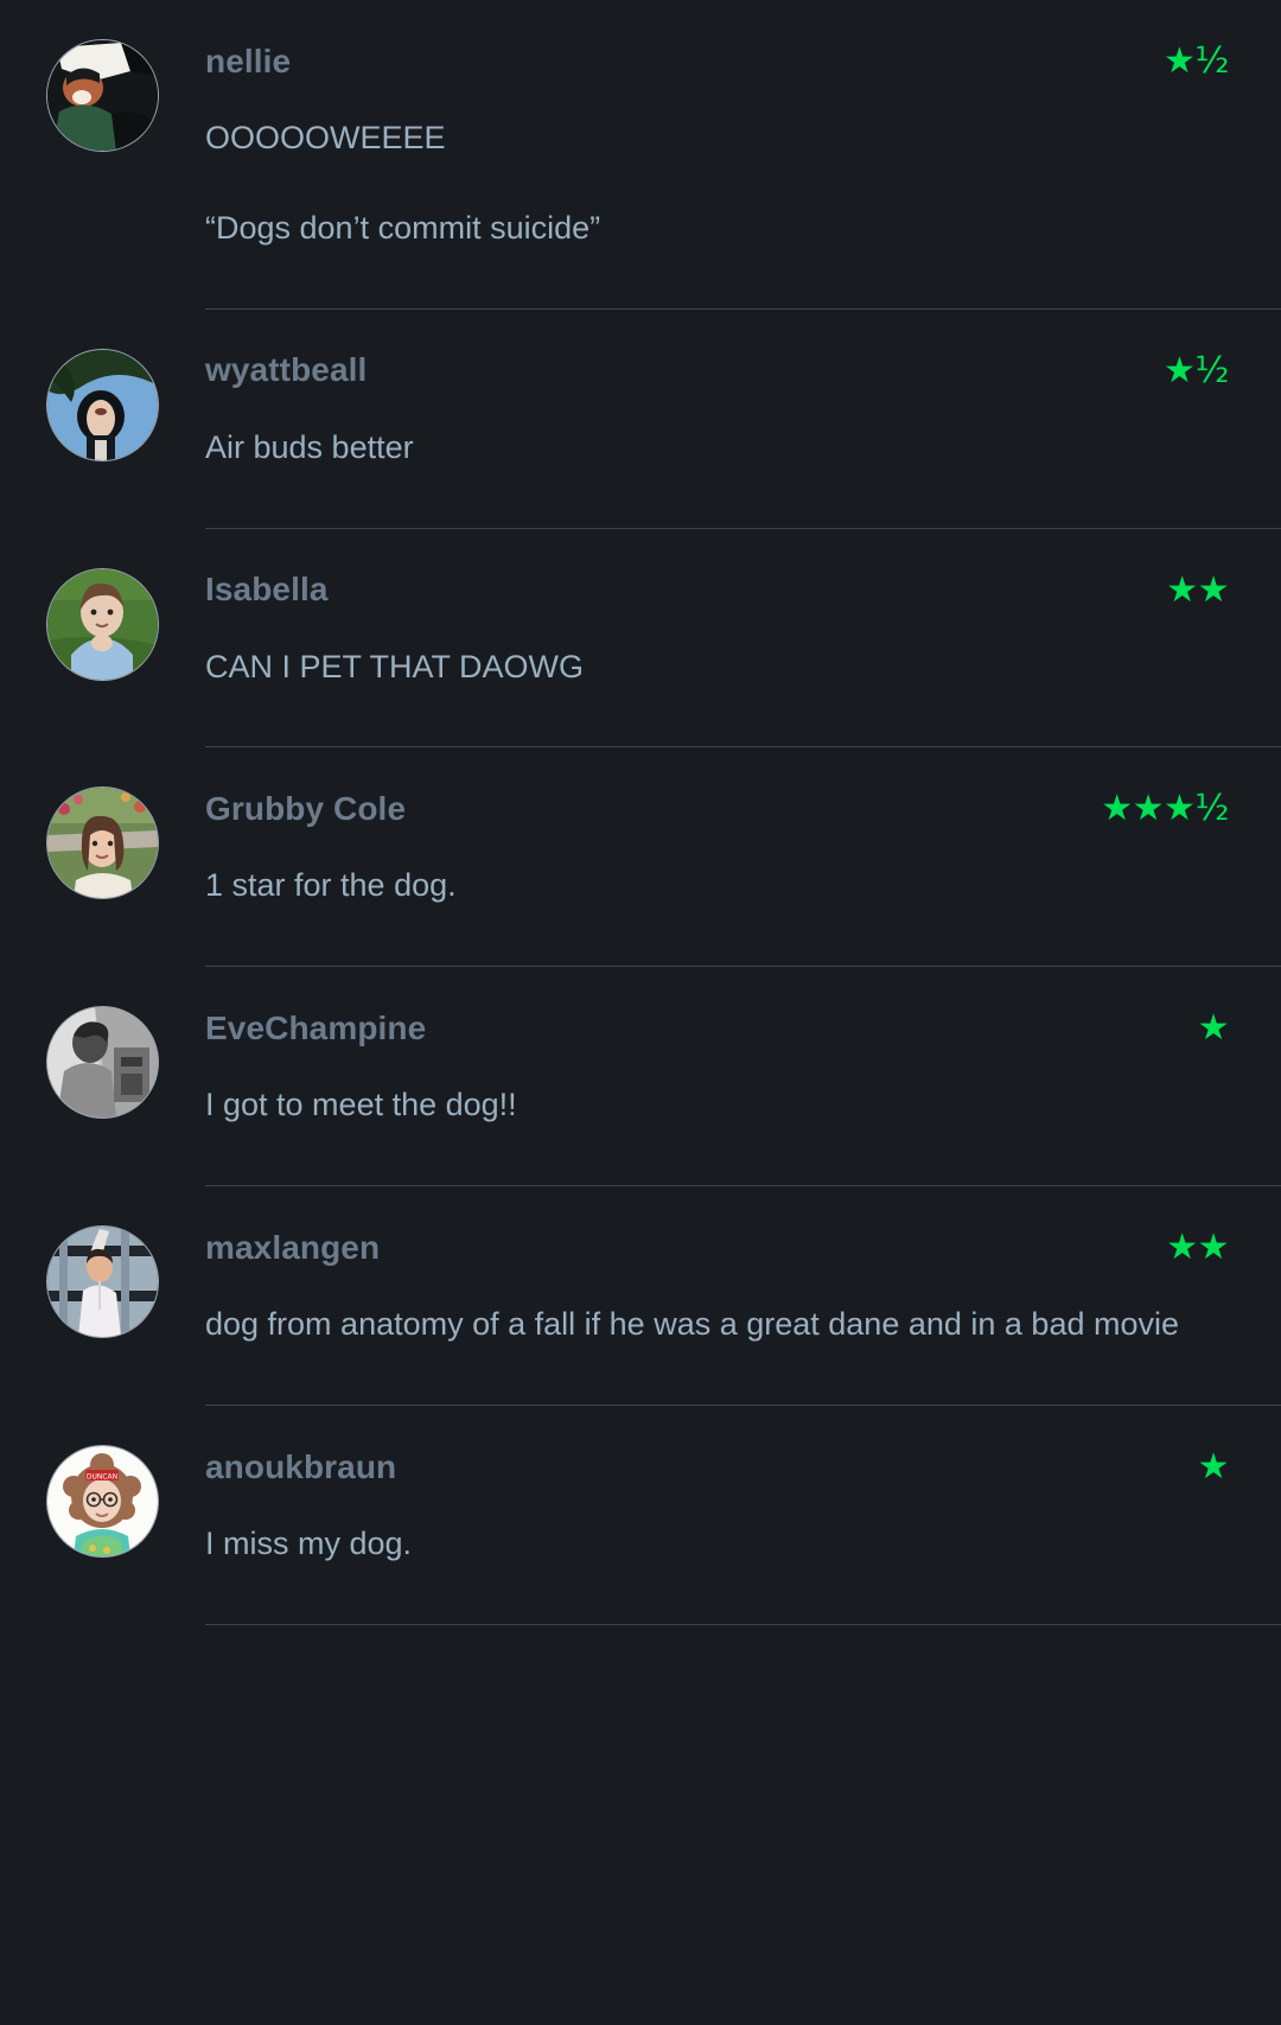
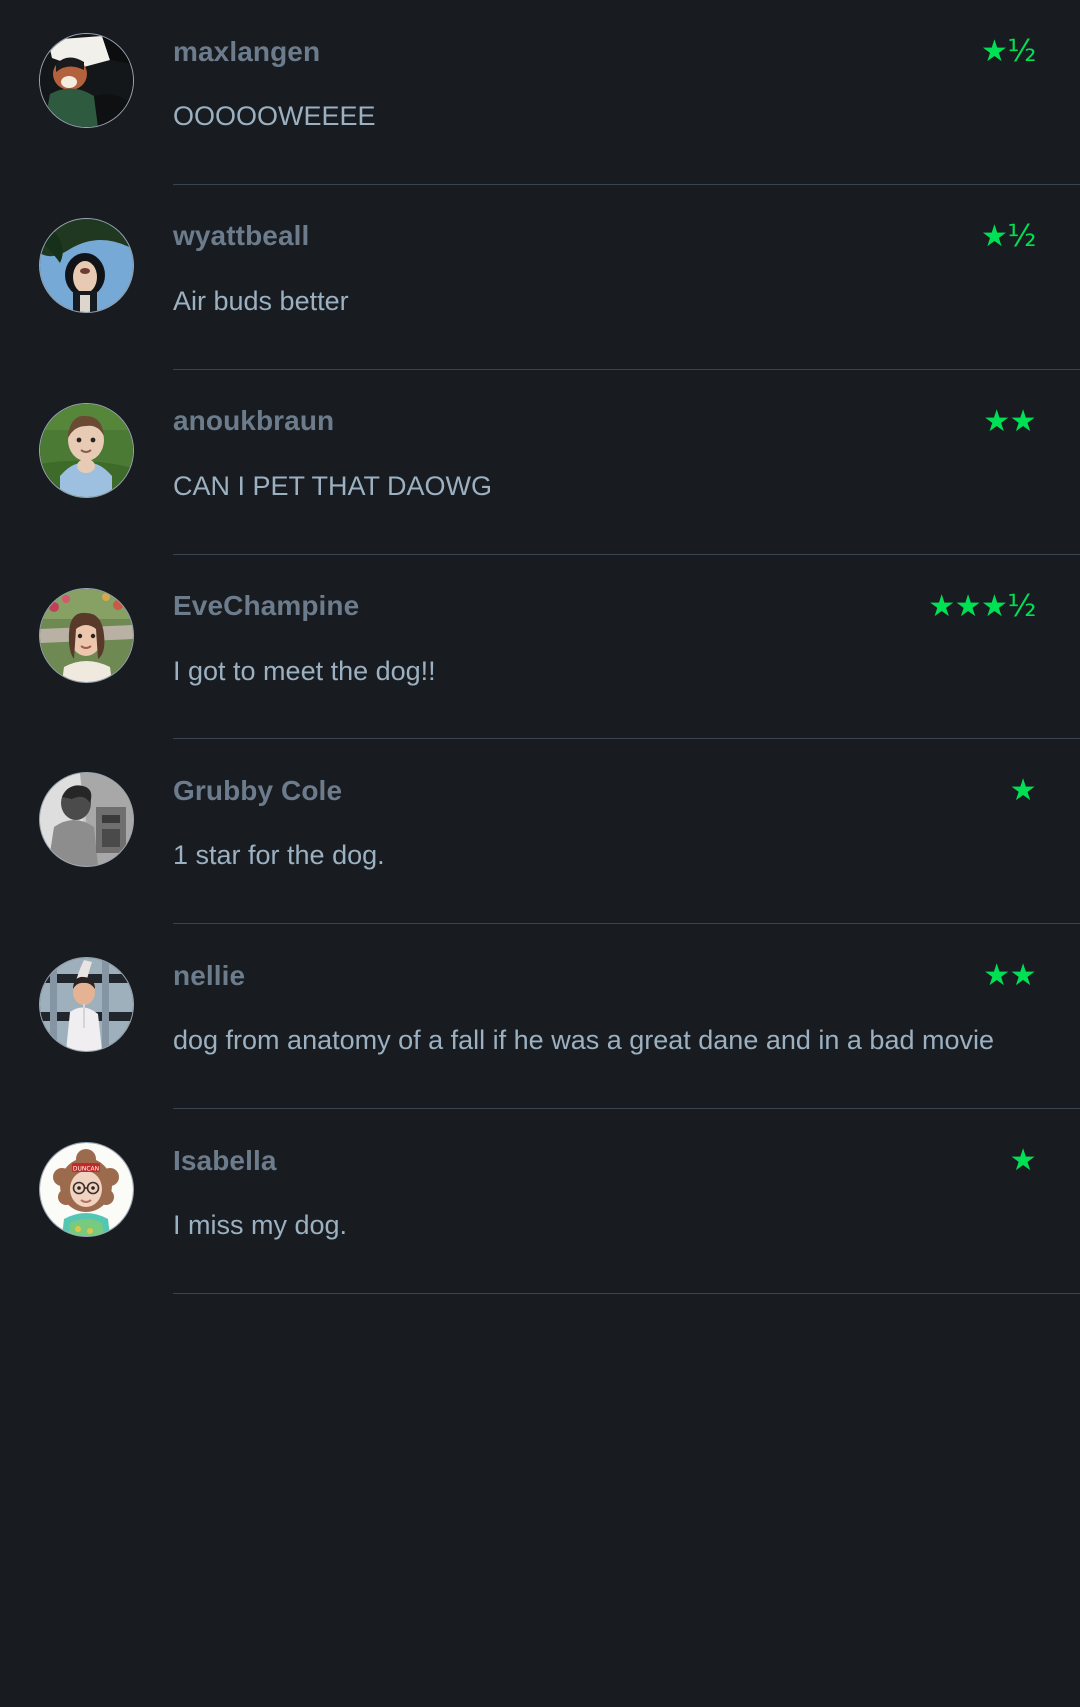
- nellie
+ maxlangen
  ★½
  OOOOOWEEEE
- “Dogs don’t commit suicide”
  wyattbeall
  ★½
  Air buds better
- Isabella
+ anoukbraun
  ★★
  CAN I PET THAT DAOWG
- Grubby Cole
+ EveChampine
  ★★★½
- 1 star for the dog.
+ I got to meet the dog!!
- EveChampine
+ Grubby Cole
  ★
- I got to meet the dog!!
+ 1 star for the dog.
- maxlangen
+ nellie
  ★★
  dog from anatomy of a fall if he was a great dane and in a bad movie
- anoukbraun
+ Isabella
  ★
  I miss my dog.
